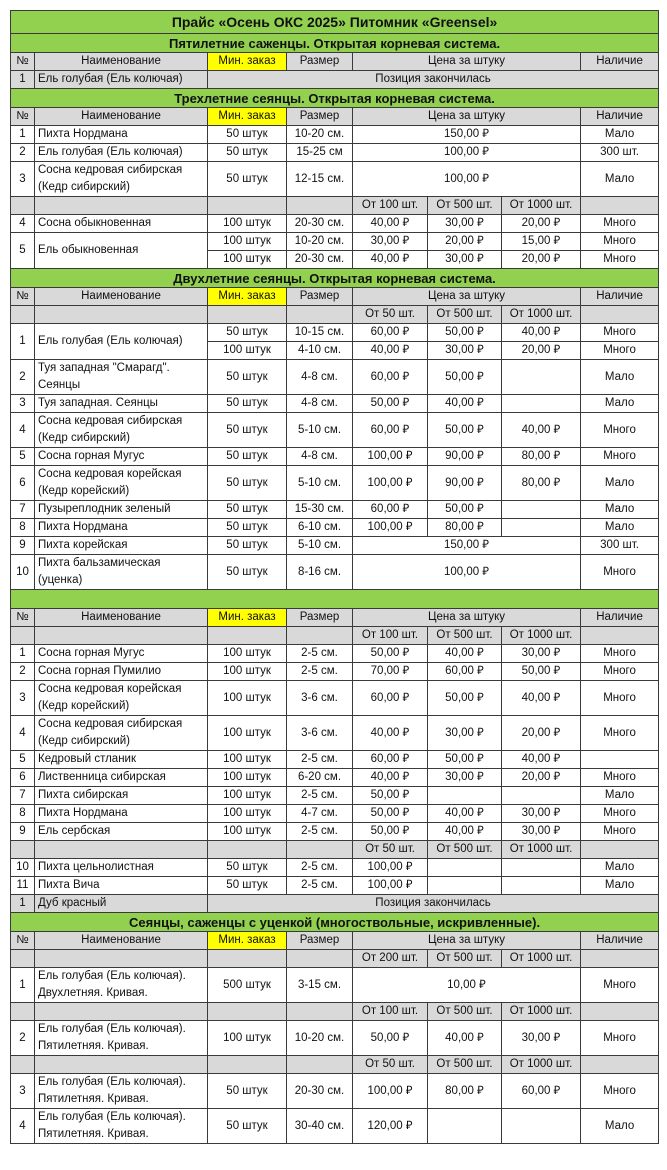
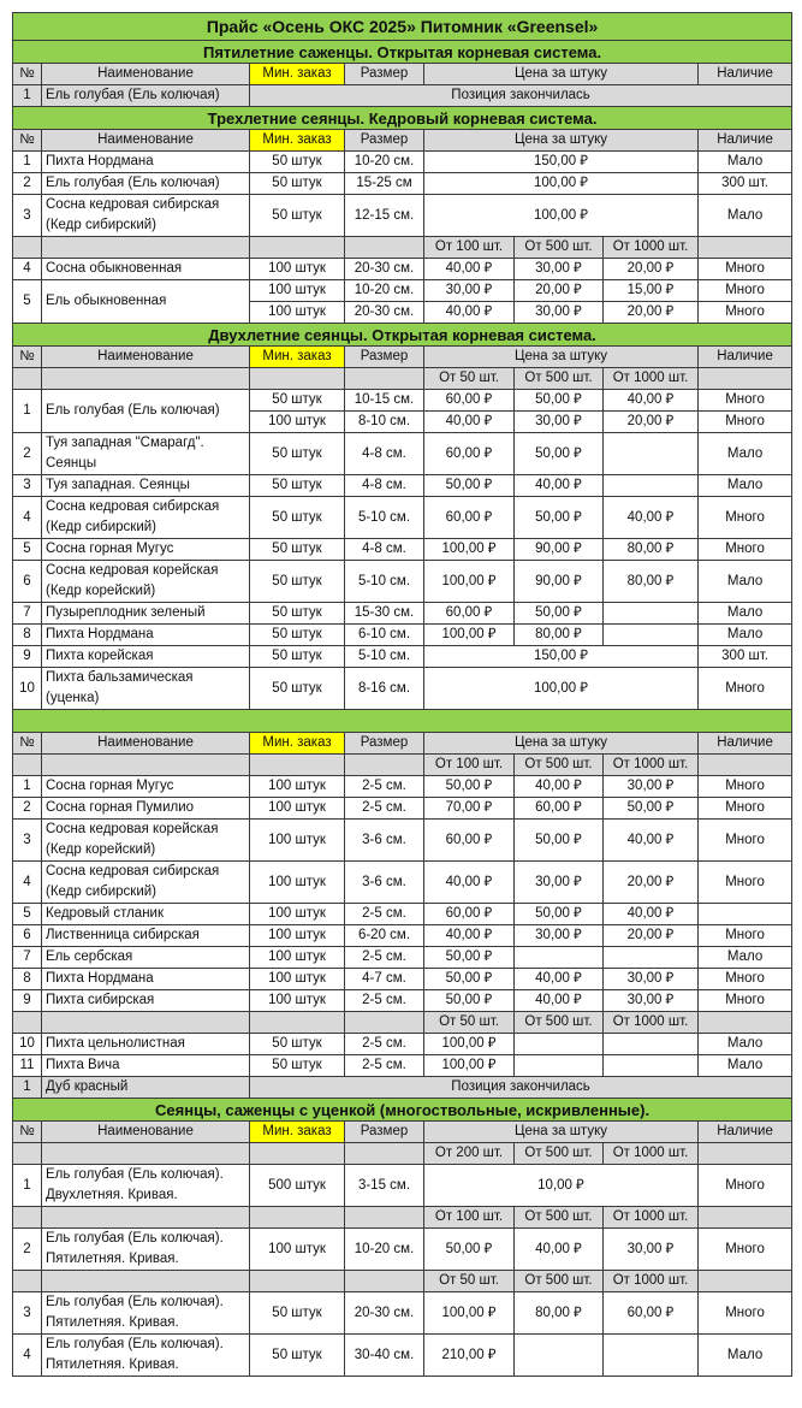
  Прайс «Осень ОКС 2025» Питомник «Greensel»
  Пятилетние саженцы. Открытая корневая система.
  №	Наименование	Мин. заказ	Размер	Цена за штуку	Наличие
  1	Ель голубая (Ель колючая)	Позиция закончилась
- Трехлетние сеянцы. Открытая корневая система.
+ Трехлетние сеянцы. Кедровый корневая система.
  №	Наименование	Мин. заказ	Размер	Цена за штуку	Наличие
  1	Пихта Нордмана	50 штук	10-20 см.	150,00 ₽	Мало
  2	Ель голубая (Ель колючая)	50 штук	15-25 см	100,00 ₽	300 шт.
  3	Сосна кедровая сибирская (Кедр сибирский)	50 штук	12-15 см.	100,00 ₽	Мало
  				От 100 шт.	От 500 шт.	От 1000 шт.
  4	Сосна обыкновенная	100 штук	20-30 см.	40,00 ₽	30,00 ₽	20,00 ₽	Много
  5	Ель обыкновенная	100 штук	10-20 см.	30,00 ₽	20,00 ₽	15,00 ₽	Много
  100 штук	20-30 см.	40,00 ₽	30,00 ₽	20,00 ₽	Много
  Двухлетние сеянцы. Открытая корневая система.
  №	Наименование	Мин. заказ	Размер	Цена за штуку	Наличие
  				От 50 шт.	От 500 шт.	От 1000 шт.
  1	Ель голубая (Ель колючая)	50 штук	10-15 см.	60,00 ₽	50,00 ₽	40,00 ₽	Много
- 100 штук	4-10 см.	40,00 ₽	30,00 ₽	20,00 ₽	Много
+ 100 штук	8-10 см.	40,00 ₽	30,00 ₽	20,00 ₽	Много
  2	Туя западная "Смарагд". Сеянцы	50 штук	4-8 см.	60,00 ₽	50,00 ₽		Мало
  3	Туя западная. Сеянцы	50 штук	4-8 см.	50,00 ₽	40,00 ₽		Мало
  4	Сосна кедровая сибирская (Кедр сибирский)	50 штук	5-10 см.	60,00 ₽	50,00 ₽	40,00 ₽	Много
  5	Сосна горная Мугус	50 штук	4-8 см.	100,00 ₽	90,00 ₽	80,00 ₽	Много
  6	Сосна кедровая корейская (Кедр корейский)	50 штук	5-10 см.	100,00 ₽	90,00 ₽	80,00 ₽	Мало
  7	Пузыреплодник зеленый	50 штук	15-30 см.	60,00 ₽	50,00 ₽		Мало
  8	Пихта Нордмана	50 штук	6-10 см.	100,00 ₽	80,00 ₽		Мало
  9	Пихта корейская	50 штук	5-10 см.	150,00 ₽	300 шт.
  10	Пихта бальзамическая (уценка)	50 штук	8-16 см.	100,00 ₽	Много
  №	Наименование	Мин. заказ	Размер	Цена за штуку	Наличие
  				От 100 шт.	От 500 шт.	От 1000 шт.
  1	Сосна горная Мугус	100 штук	2-5 см.	50,00 ₽	40,00 ₽	30,00 ₽	Много
  2	Сосна горная Пумилио	100 штук	2-5 см.	70,00 ₽	60,00 ₽	50,00 ₽	Много
  3	Сосна кедровая корейская (Кедр корейский)	100 штук	3-6 см.	60,00 ₽	50,00 ₽	40,00 ₽	Много
  4	Сосна кедровая сибирская (Кедр сибирский)	100 штук	3-6 см.	40,00 ₽	30,00 ₽	20,00 ₽	Много
  5	Кедровый стланик	100 штук	2-5 см.	60,00 ₽	50,00 ₽	40,00 ₽
  6	Лиственница сибирская	100 штук	6-20 см.	40,00 ₽	30,00 ₽	20,00 ₽	Много
- 7	Пихта сибирская	100 штук	2-5 см.	50,00 ₽			Мало
+ 7	Ель сербская	100 штук	2-5 см.	50,00 ₽			Мало
  8	Пихта Нордмана	100 штук	4-7 см.	50,00 ₽	40,00 ₽	30,00 ₽	Много
- 9	Ель сербская	100 штук	2-5 см.	50,00 ₽	40,00 ₽	30,00 ₽	Много
+ 9	Пихта сибирская	100 штук	2-5 см.	50,00 ₽	40,00 ₽	30,00 ₽	Много
  				От 50 шт.	От 500 шт.	От 1000 шт.
  10	Пихта цельнолистная	50 штук	2-5 см.	100,00 ₽			Мало
  11	Пихта Вича	50 штук	2-5 см.	100,00 ₽			Мало
  1	Дуб красный	Позиция закончилась
  Сеянцы, саженцы с уценкой (многоствольные, искривленные).
  №	Наименование	Мин. заказ	Размер	Цена за штуку	Наличие
  				От 200 шт.	От 500 шт.	От 1000 шт.
  1	Ель голубая (Ель колючая). Двухлетняя. Кривая.	500 штук	3-15 см.	10,00 ₽	Много
  				От 100 шт.	От 500 шт.	От 1000 шт.
  2	Ель голубая (Ель колючая). Пятилетняя. Кривая.	100 штук	10-20 см.	50,00 ₽	40,00 ₽	30,00 ₽	Много
  				От 50 шт.	От 500 шт.	От 1000 шт.
  3	Ель голубая (Ель колючая). Пятилетняя. Кривая.	50 штук	20-30 см.	100,00 ₽	80,00 ₽	60,00 ₽	Много
- 4	Ель голубая (Ель колючая). Пятилетняя. Кривая.	50 штук	30-40 см.	120,00 ₽			Мало
+ 4	Ель голубая (Ель колючая). Пятилетняя. Кривая.	50 штук	30-40 см.	210,00 ₽			Мало
